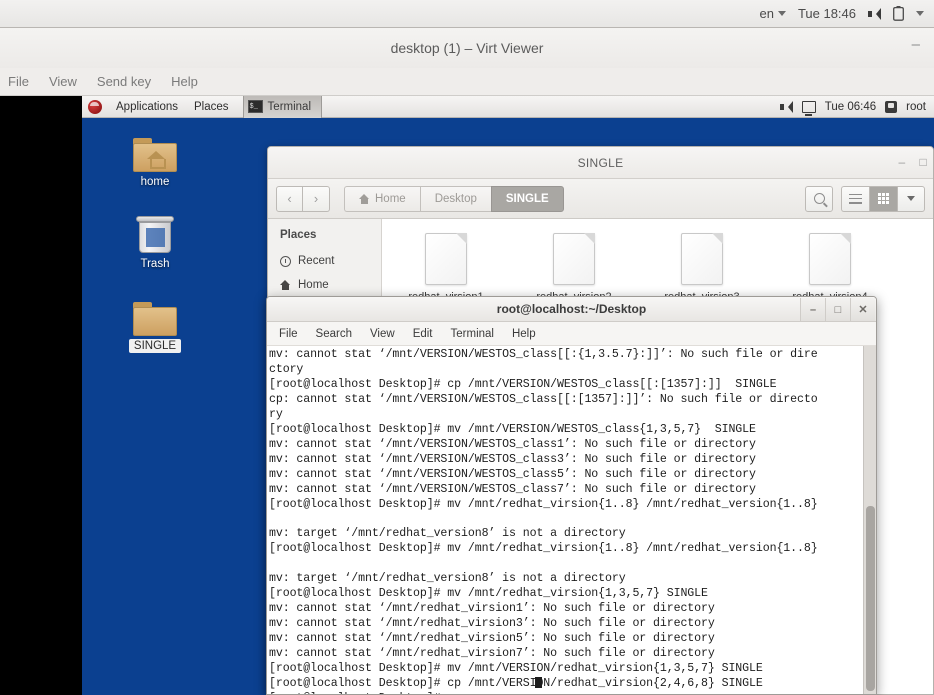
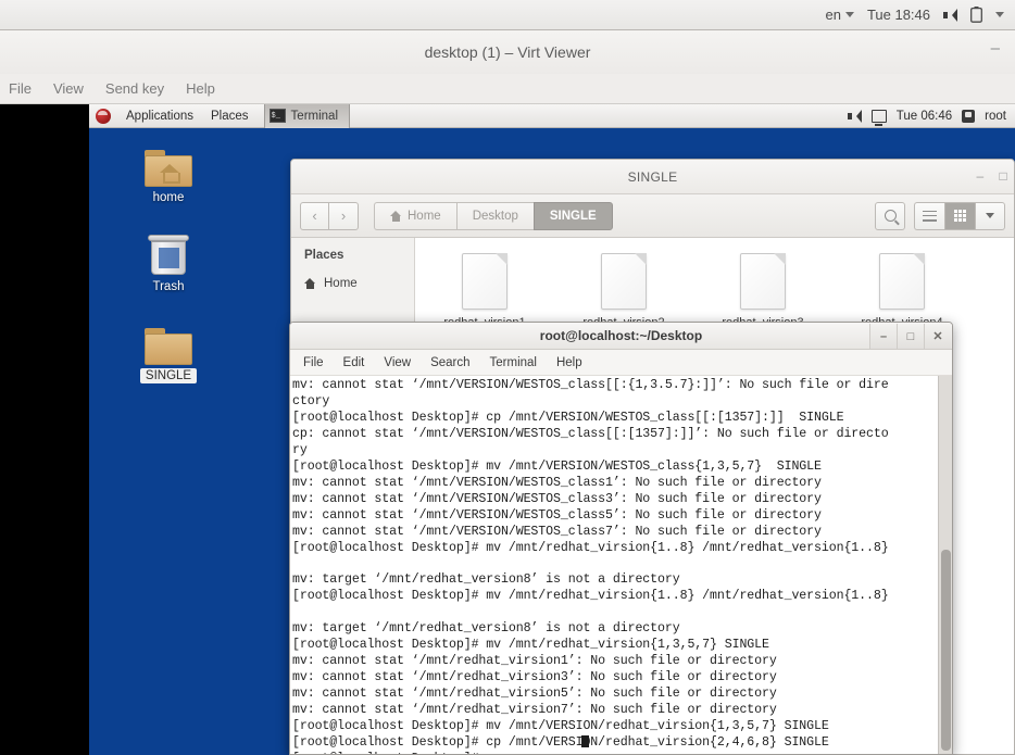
  en
  Tue 18:46
  desktop (1) – Virt Viewer
  –
  File
  View
  Send key
  Help
  Applications
  Places
  $_
  Terminal
  Tue 06:46
  root
  home
  Trash
  SINGLE
  SINGLE
  –
  □
  ‹
  ›
  Home
  Desktop
  SINGLE
  Places
- Recent
  Home
  root@localhost:~/Desktop
  –
  □
  ✕
  File
- Search
+ Edit
  View
- Edit
+ Search
  Terminal
  Help
  mv: cannot stat ‘/mnt/VERSION/WESTOS_class[[:{1,3.5.7}:]]’: No such file or dire
  ctory
  [root@localhost Desktop]# cp /mnt/VERSION/WESTOS_class[[:[1357]:]] SINGLE
  cp: cannot stat ‘/mnt/VERSION/WESTOS_class[[:[1357]:]]’: No such file or directo
  ry
  [root@localhost Desktop]# mv /mnt/VERSION/WESTOS_class{1,3,5,7} SINGLE
  mv: cannot stat ‘/mnt/VERSION/WESTOS_class1’: No such file or directory
  mv: cannot stat ‘/mnt/VERSION/WESTOS_class3’: No such file or directory
  mv: cannot stat ‘/mnt/VERSION/WESTOS_class5’: No such file or directory
  mv: cannot stat ‘/mnt/VERSION/WESTOS_class7’: No such file or directory
  [root@localhost Desktop]# mv /mnt/redhat_virsion{1..8} /mnt/redhat_version{1..8}
  mv: target ‘/mnt/redhat_version8’ is not a directory
  [root@localhost Desktop]# mv /mnt/redhat_virsion{1..8} /mnt/redhat_version{1..8}
  mv: target ‘/mnt/redhat_version8’ is not a directory
  [root@localhost Desktop]# mv /mnt/redhat_virsion{1,3,5,7} SINGLE
  mv: cannot stat ‘/mnt/redhat_virsion1’: No such file or directory
  mv: cannot stat ‘/mnt/redhat_virsion3’: No such file or directory
  mv: cannot stat ‘/mnt/redhat_virsion5’: No such file or directory
  mv: cannot stat ‘/mnt/redhat_virsion7’: No such file or directory
  [root@localhost Desktop]# mv /mnt/VERSION/redhat_virsion{1,3,5,7} SINGLE
  [root@localhost Desktop]# cp /mnt/VERSIN/redhat_virsion{2,4,6,8} SINGLE
